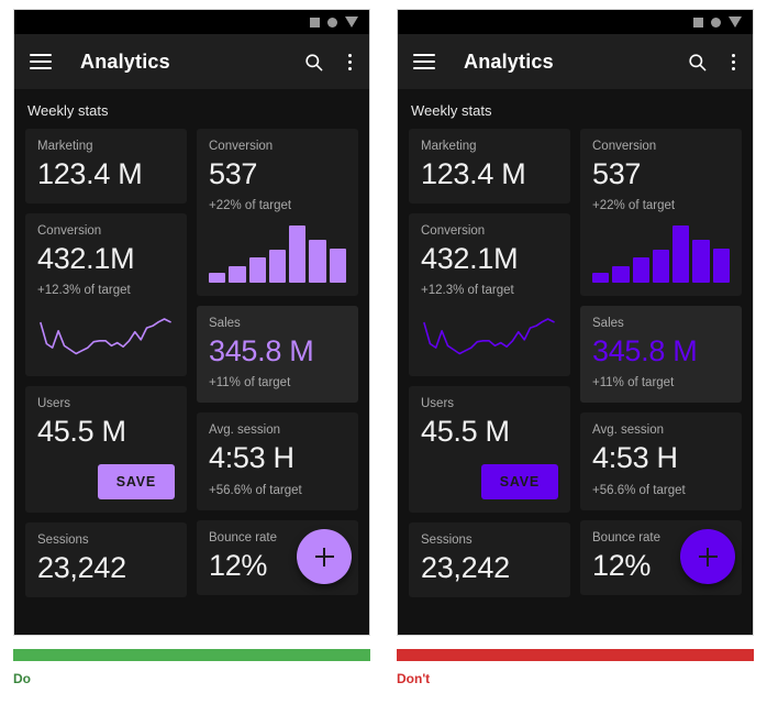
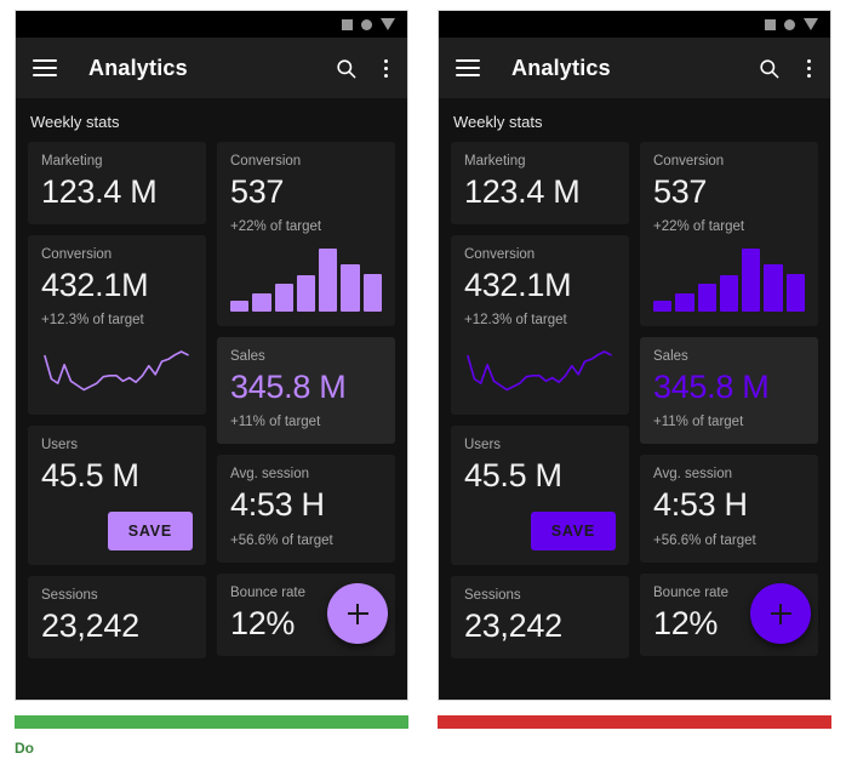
  Analytics
  Weekly stats
  Marketing
  123.4 M
  Conversion
  432.1M
  +12.3% of target
  Users
  45.5 M
  SAVE
  Sessions
  23,242
  Conversion
  537
  +22% of target
  Sales
  345.8 M
  +11% of target
  Avg. session
  4:53 H
  +56.6% of target
  Bounce rate
  12%
  Do
  Analytics
  Weekly stats
  Marketing
  123.4 M
  Conversion
  432.1M
  +12.3% of target
  Users
  45.5 M
  SAVE
  Sessions
  23,242
  Conversion
  537
  +22% of target
  Sales
  345.8 M
  +11% of target
  Avg. session
  4:53 H
  +56.6% of target
  Bounce rate
  12%
- Don't
